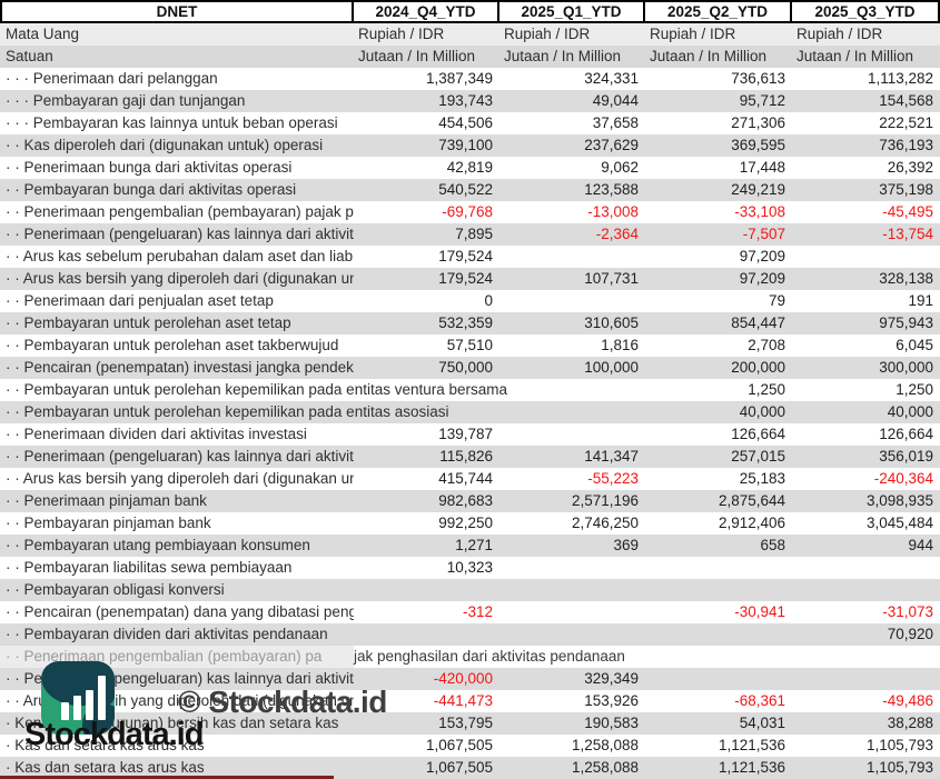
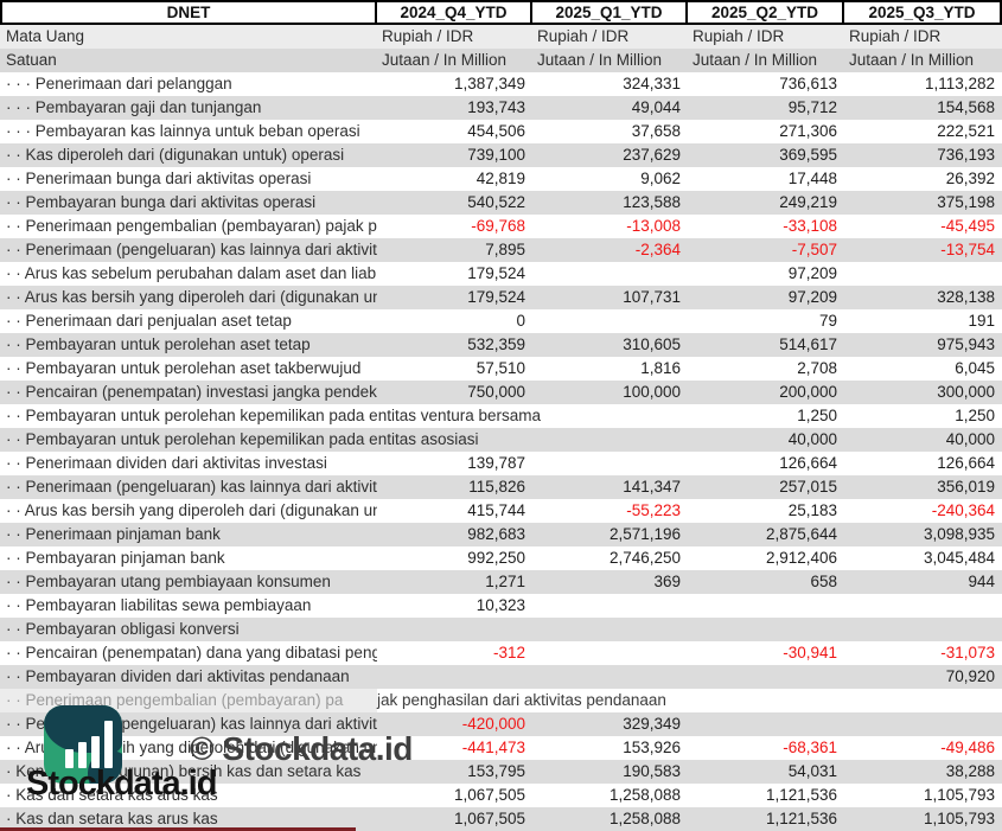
  DNET
  2024_Q4_YTD
  2025_Q1_YTD
  2025_Q2_YTD
  2025_Q3_YTD
  Mata Uang
  Rupiah / IDR
  Rupiah / IDR
  Rupiah / IDR
  Rupiah / IDR
  Satuan
  Jutaan / In Million
  Jutaan / In Million
  Jutaan / In Million
  Jutaan / In Million
  · · · Penerimaan dari pelanggan
  1,387,349
  324,331
  736,613
  1,113,282
  · · · Pembayaran gaji dan tunjangan
  193,743
  49,044
  95,712
  154,568
  · · · Pembayaran kas lainnya untuk beban operasi
  454,506
  37,658
  271,306
  222,521
  · · Kas diperoleh dari (digunakan untuk) operasi
  739,100
  237,629
  369,595
  736,193
  · · Penerimaan bunga dari aktivitas operasi
  42,819
  9,062
  17,448
  26,392
  · · Pembayaran bunga dari aktivitas operasi
  540,522
  123,588
  249,219
  375,198
  · · Penerimaan pengembalian (pembayaran) pajak p
  -69,768
  -13,008
  -33,108
  -45,495
  · · Penerimaan (pengeluaran) kas lainnya dari aktivit
  7,895
  -2,364
  -7,507
  -13,754
  · · Arus kas sebelum perubahan dalam aset dan liab
  179,524
  97,209
  · · Arus kas bersih yang diperoleh dari (digunakan un
  179,524
  107,731
  97,209
  328,138
  · · Penerimaan dari penjualan aset tetap
  0
  79
  191
  · · Pembayaran untuk perolehan aset tetap
  532,359
  310,605
- 854,447
+ 514,617
  975,943
  · · Pembayaran untuk perolehan aset takberwujud
  57,510
  1,816
  2,708
  6,045
  · · Pencairan (penempatan) investasi jangka pendek
  750,000
  100,000
  200,000
  300,000
  · · Pembayaran untuk perolehan kepemilikan pada entitas ventura bersama
  1,250
  1,250
  · · Pembayaran untuk perolehan kepemilikan pada entitas asosiasi
  40,000
  40,000
  · · Penerimaan dividen dari aktivitas investasi
  139,787
  126,664
  126,664
  · · Penerimaan (pengeluaran) kas lainnya dari aktivit
  115,826
  141,347
  257,015
  356,019
  · · Arus kas bersih yang diperoleh dari (digunakan un
  415,744
  -55,223
  25,183
  -240,364
  · · Penerimaan pinjaman bank
  982,683
  2,571,196
  2,875,644
  3,098,935
  · · Pembayaran pinjaman bank
  992,250
  2,746,250
  2,912,406
  3,045,484
  · · Pembayaran utang pembiayaan konsumen
  1,271
  369
  658
  944
  · · Pembayaran liabilitas sewa pembiayaan
  10,323
  · · Pembayaran obligasi konversi
  · · Pencairan (penempatan) dana yang dibatasi peng
  -312
  -30,941
  -31,073
  · · Pembayaran dividen dari aktivitas pendanaan
  70,920
  · · Penerimaan pengembalian (pembayaran) pa
  jak penghasilan dari aktivitas pendanaan
  · · Pepengeluaran) kas lainnya dari aktivit
  -420,000
  329,349
  · · Arih yang diperoleh dari (digunakan un
  -441,473
  153,926
  -68,361
  -49,486
  · Kenurunan) bersih kas dan setara kas
  153,795
  190,583
  54,031
  38,288
  · Kas dan setara kas arus kas
  1,067,505
  1,258,088
  1,121,536
  1,105,793
  · Kas dan setara kas arus kas
  1,067,505
  1,258,088
  1,121,536
  1,105,793
  © Stockdata.id
  Stockdata.id
